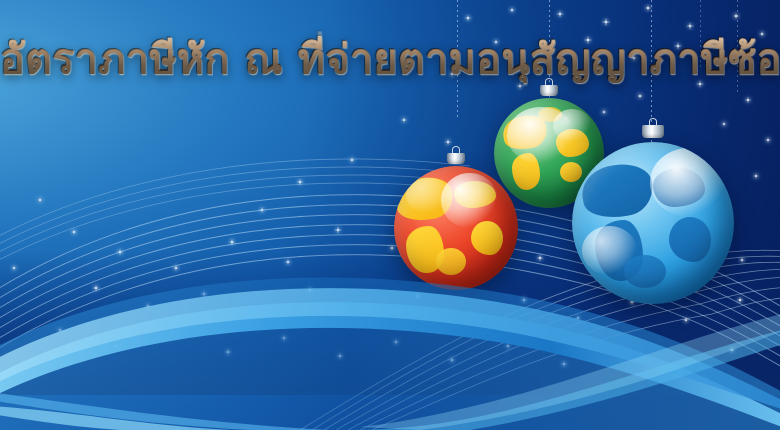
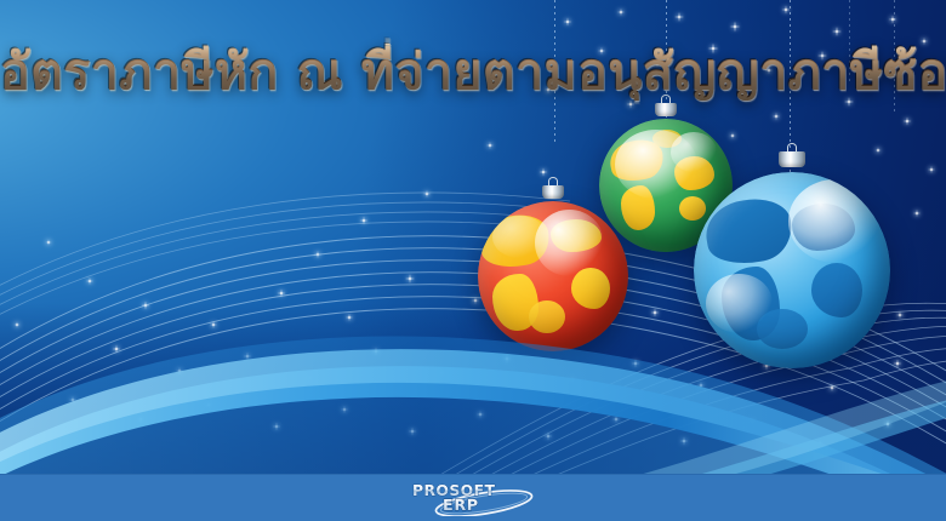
  อัตราภาษีหัก ณ ที่จ่ายตามอนุสัญญาภาษีซ้อ
+ PROSOFT
+ ERP
